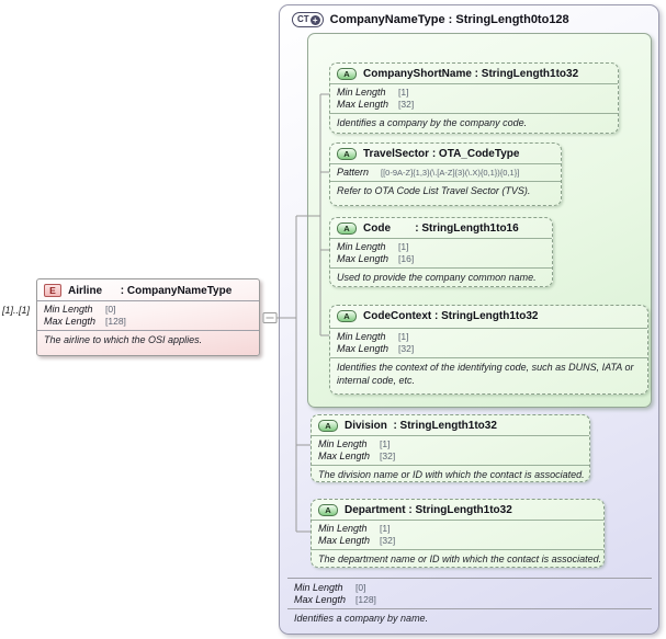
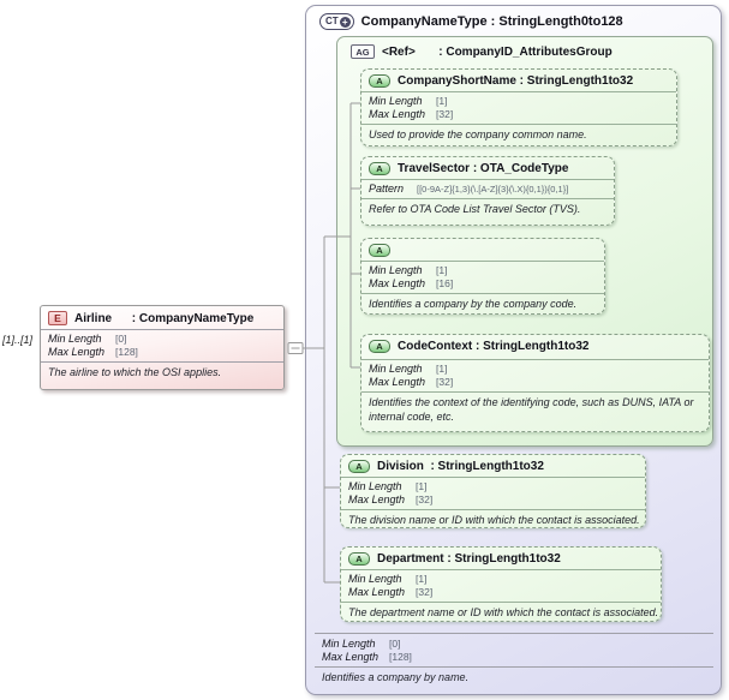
  CT
  +
  CompanyNameType : StringLength0to128
+ AG
+ <Ref> : CompanyID_AttributesGroup
  A
  CompanyShortName : StringLength1to32
  Min Length
  [1]
  Max Length
  [32]
- Identifies a company by the company code.
+ Used to provide the company common name.
  A
  TravelSector : OTA_CodeType
  Pattern
  [[0-9A-Z]{1,3}(\.[A-Z]{3}(\.X){0,1}){0,1}]
  Refer to OTA Code List Travel Sector (TVS).
  A
- Code : StringLength1to16
  Min Length
  [1]
  Max Length
  [16]
- Used to provide the company common name.
+ Identifies a company by the company code.
  A
  CodeContext : StringLength1to32
  Min Length
  [1]
  Max Length
  [32]
  Identifies the context of the identifying code, such as DUNS, IATA or internal code, etc.
  A
  Division : StringLength1to32
  Min Length
  [1]
  Max Length
  [32]
  The division name or ID with which the contact is associated.
  A
  Department : StringLength1to32
  Min Length
  [1]
  Max Length
  [32]
  The department name or ID with which the contact is associated.
  Min Length
  [0]
  Max Length
  [128]
  Identifies a company by name.
  [1]..[1]
  E
  Airline : CompanyNameType
  Min Length
  [0]
  Max Length
  [128]
  The airline to which the OSI applies.
